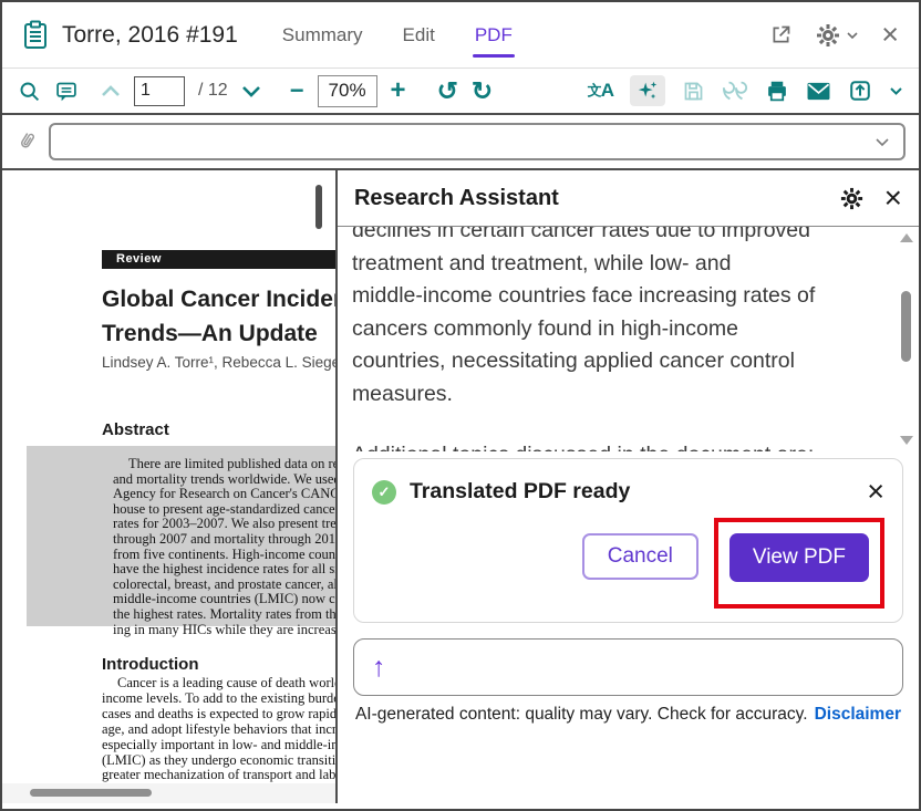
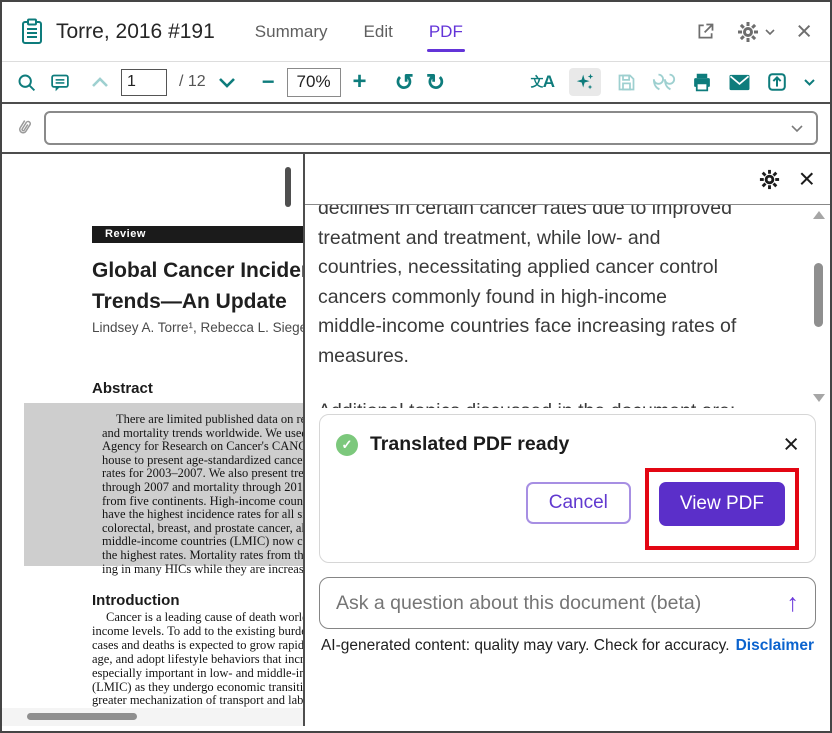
  Torre, 2016 #191
  Summary
  Edit
  PDF
  ×
  1
  / 12
  −
  70%
  +
  ↺
  ↻
  文
  A
  Review
  Global Cancer Incide
  Trends—An Update
  Lindsey A. Torre¹, Rebecca L. Sieg
  Abstract
  There are limited published data on r
  and mortality trends worldwide. We use
  Agency for Research on Cancer's CANC
  house to present age-standardized cance
  rates for 2003–2007. We also present tre
  through 2007 and mortality through 201
  from five continents. High-income coun
  have the highest incidence rates for all s
  colorectal, breast, and prostate cancer, a
  middle-income countries (LMIC) now c
  the highest rates. Mortality rates from th
  ing in many HICs while they are increas
  Introduction
  Cancer is a leading cause of death worl
  income levels. To add to the existing burd
  cases and deaths is expected to grow rapid
  age, and adopt lifestyle behaviors that incr
  especially important in low- and middle-in
  (LMIC) as they undergo economic transiti
  greater mechanization of transport and lab
- Research Assistant
  ×
  declines in certain cancer rates due to improved
  treatment and treatment, while low- and
- middle-income countries face increasing rates of
+ countries, necessitating applied cancer control
  cancers commonly found in high-income
- countries, necessitating applied cancer control
+ middle-income countries face increasing rates of
  measures.
  ✓
  Translated PDF ready
  ×
  Cancel
  View PDF
+ Ask a question about this document (beta)
  ↑
  AI-generated content: quality may vary. Check for accuracy. Disclaimer
